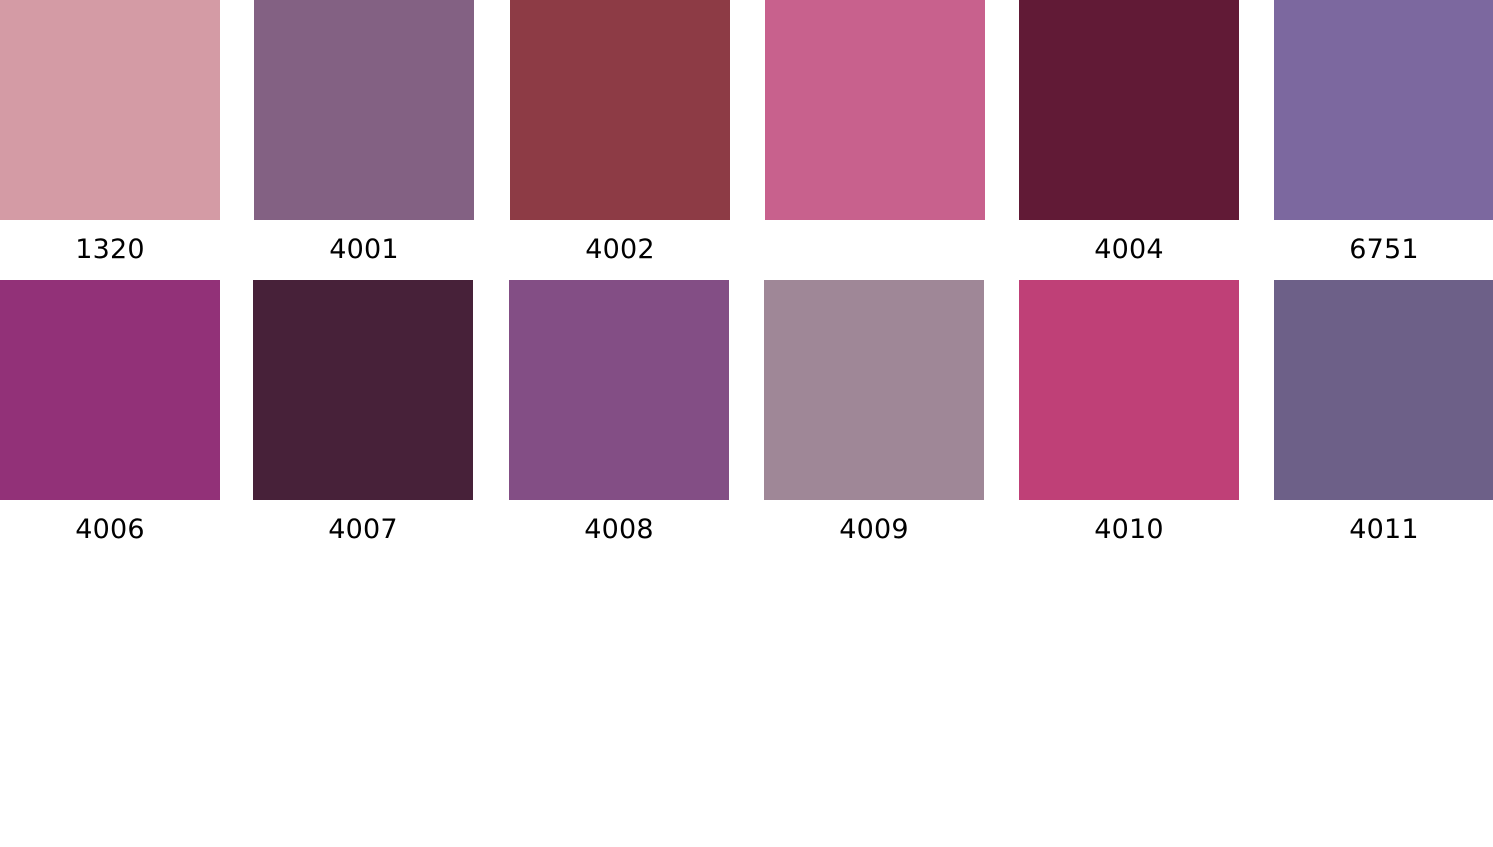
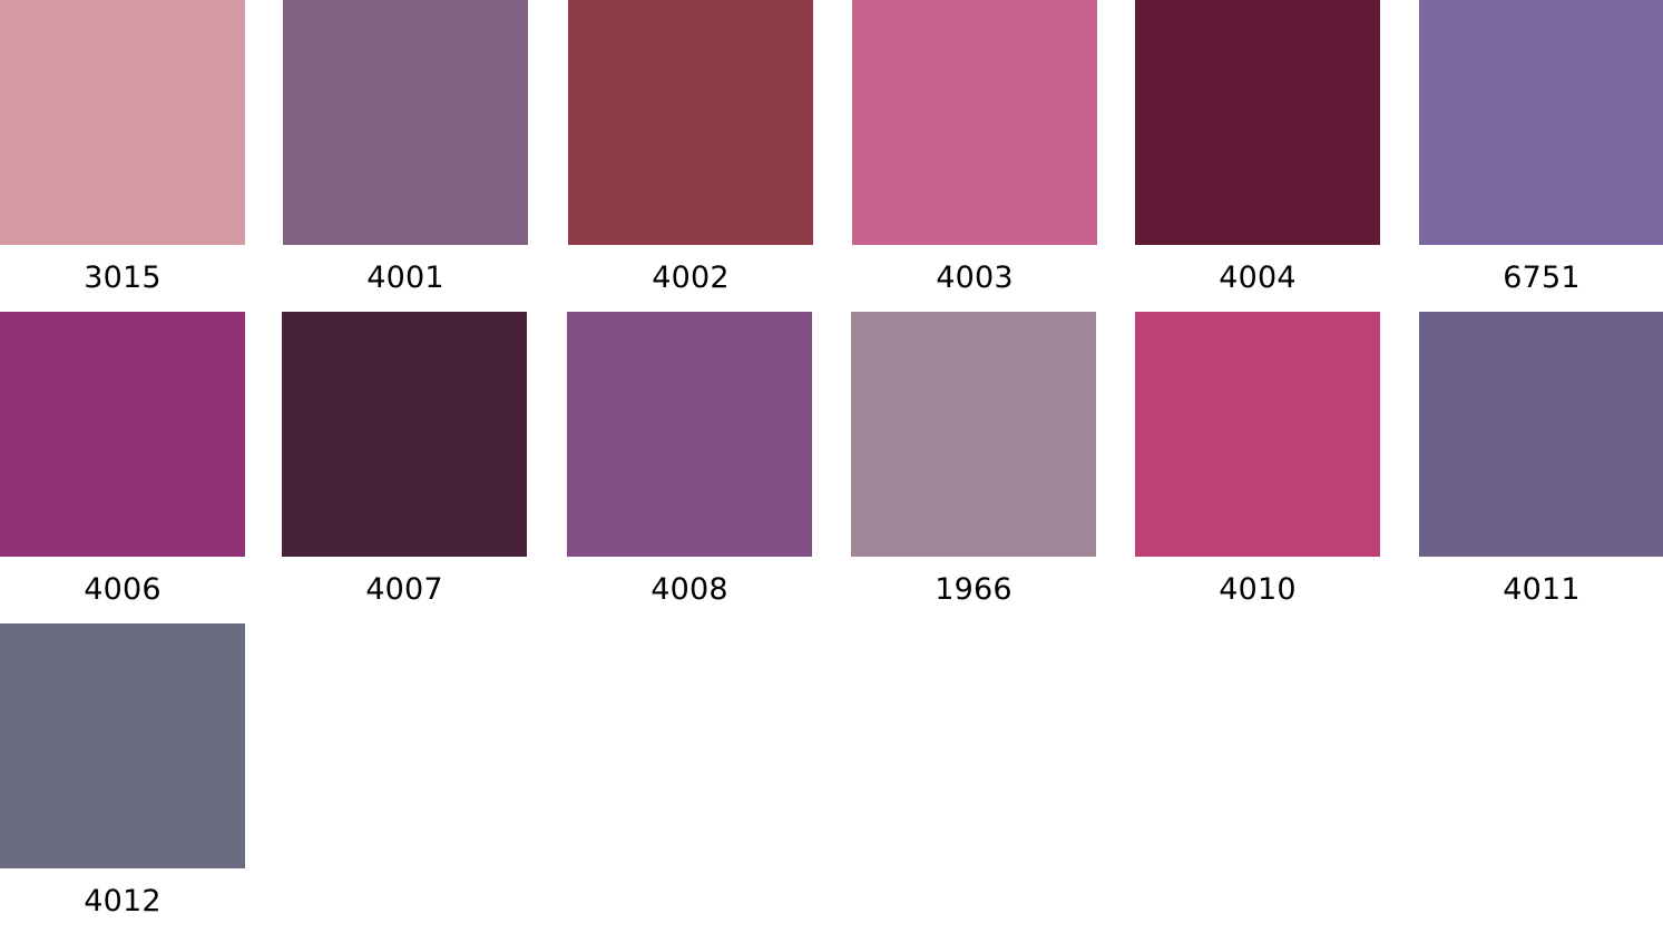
- 1320
+ 3015
  4001
  4002
+ 4003
  4004
  6751
  4006
  4007
  4008
- 4009
+ 1966
  4010
  4011
+ 4012
